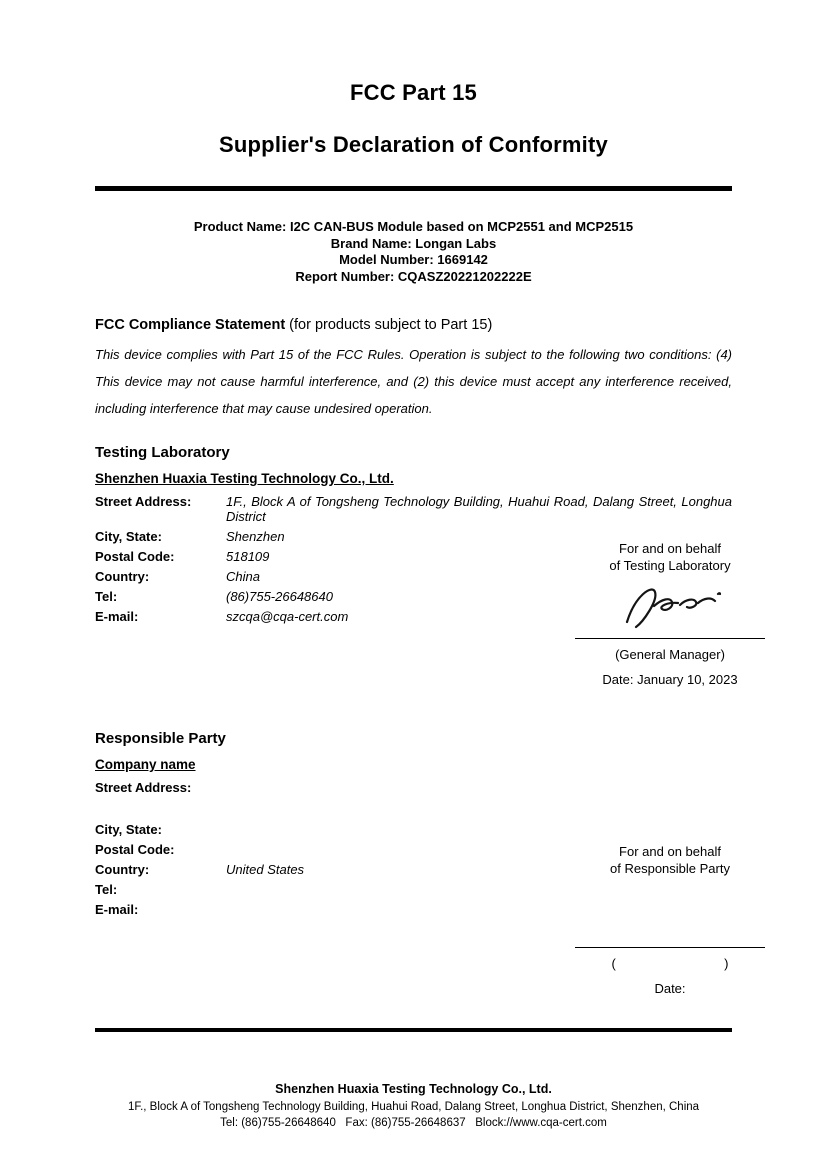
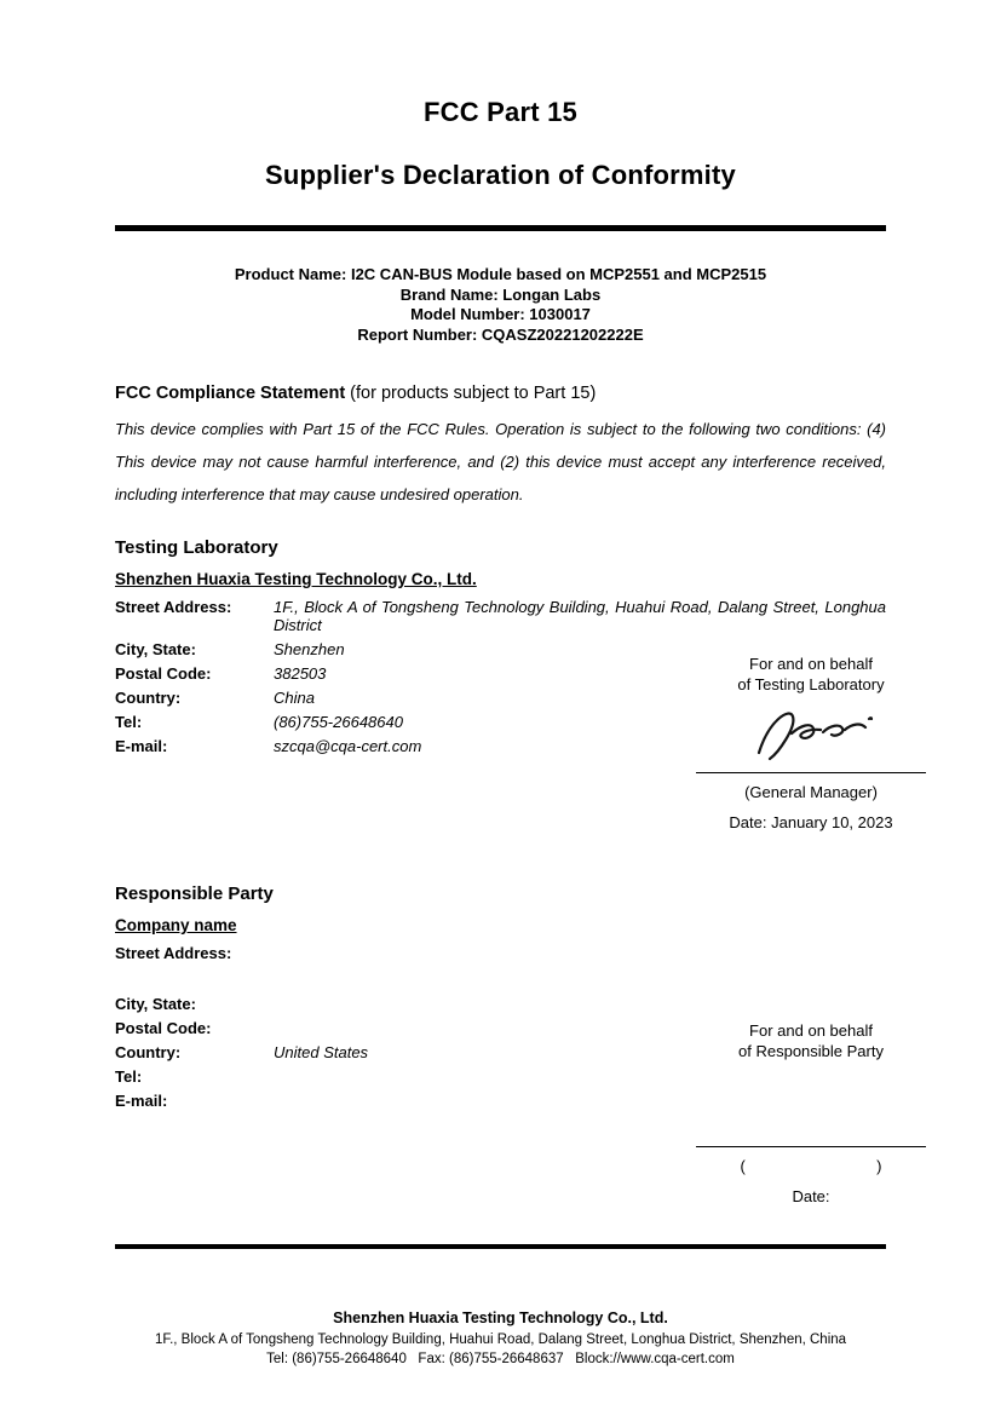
  FCC Part 15
  Supplier's Declaration of Conformity
  Product Name: I2C CAN-BUS Module based on MCP2551 and MCP2515
  Brand Name: Longan Labs
- Model Number: 1669142
+ Model Number: 1030017
  Report Number: CQASZ20221202222E
  FCC Compliance Statement (for products subject to Part 15)
  This device complies with Part 15 of the FCC Rules. Operation is subject to the following two conditions: (4) This device may not cause harmful interference, and (2) this device must accept any interference received, including interference that may cause undesired operation.
  Testing Laboratory
  Shenzhen Huaxia Testing Technology Co., Ltd.
  Street Address:
  1F., Block A of Tongsheng Technology Building, Huahui Road, Dalang Street, Longhua District
  City, State:
  Shenzhen
  Postal Code:
- 518109
+ 382503
  Country:
  China
  Tel:
  (86)755-26648640
  E-mail:
  szcqa@cqa-cert.com
  Responsible Party
  Company name
  Street Address:
  City, State:
  Postal Code:
  Country:
  United States
  Tel:
  E-mail:
  For and on behalf
  of Testing Laboratory
  (General Manager)
  Date: January 10, 2023
  For and on behalf
  of Responsible Party
  ( )
  Date:
  Shenzhen Huaxia Testing Technology Co., Ltd.
  1F., Block A of Tongsheng Technology Building, Huahui Road, Dalang Street, Longhua District, Shenzhen, China
  Tel: (86)755-26648640 Fax: (86)755-26648637 Block://www.cqa-cert.com
